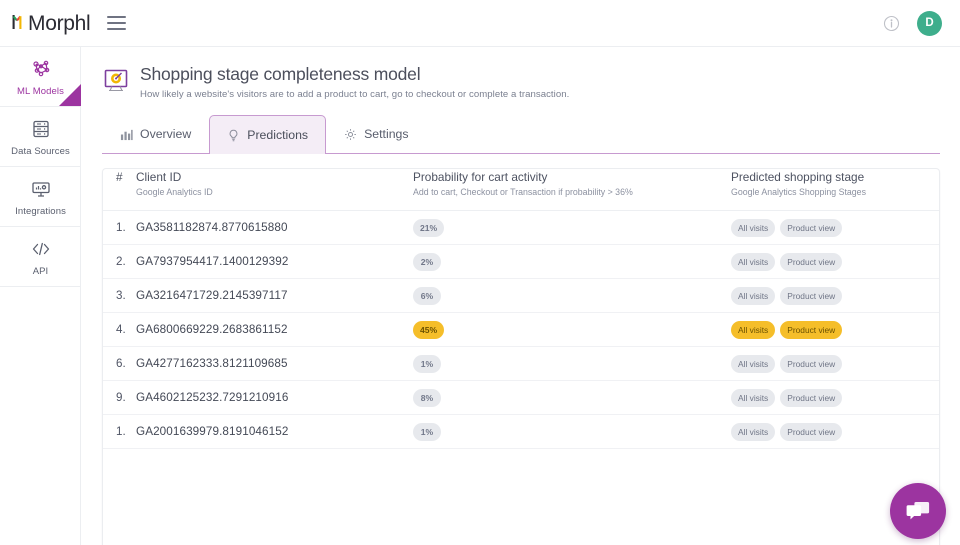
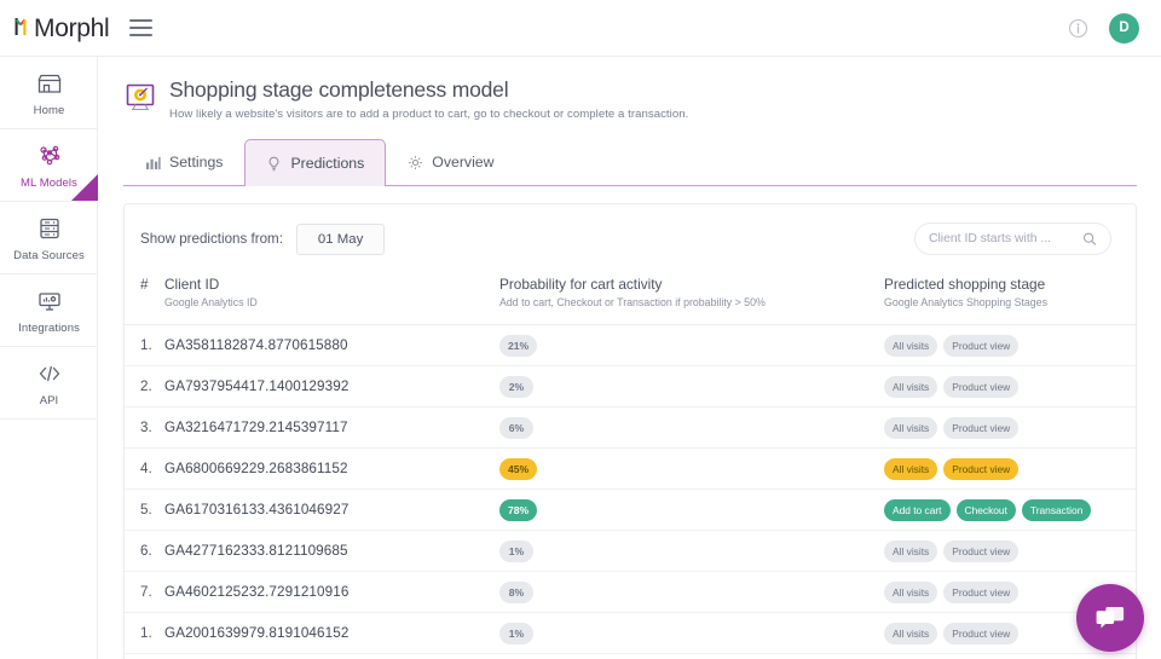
  Morphl
  D
+ Home
  ML Models
  Data Sources
  Integrations
  API
  Shopping stage completeness model
  How likely a website's visitors are to add a product to cart, go to checkout or complete a transaction.
- Overview
+ Settings
  Predictions
- Settings
+ Overview
+ Show predictions from:
+ 01 May
+ Client ID starts with ...
- #	Client ID Google Analytics ID	Probability for cart activity Add to cart, Checkout or Transaction if probability > 36%	Predicted shopping stage Google Analytics Shopping Stages
+ #	Client ID Google Analytics ID	Probability for cart activity Add to cart, Checkout or Transaction if probability > 50%	Predicted shopping stage Google Analytics Shopping Stages
  1.	GA3581182874.8770615880	21%	All visits Product view
  2.	GA7937954417.1400129392	2%	All visits Product view
  3.	GA3216471729.2145397117	6%	All visits Product view
  4.	GA6800669229.2683861152	45%	All visits Product view
+ 5.	GA6170316133.4361046927	78%	Add to cart Checkout Transaction
  6.	GA4277162333.8121109685	1%	All visits Product view
- 9.	GA4602125232.7291210916	8%	All visits Product view
+ 7.	GA4602125232.7291210916	8%	All visits Product view
  1.	GA2001639979.8191046152	1%	All visits Product view
